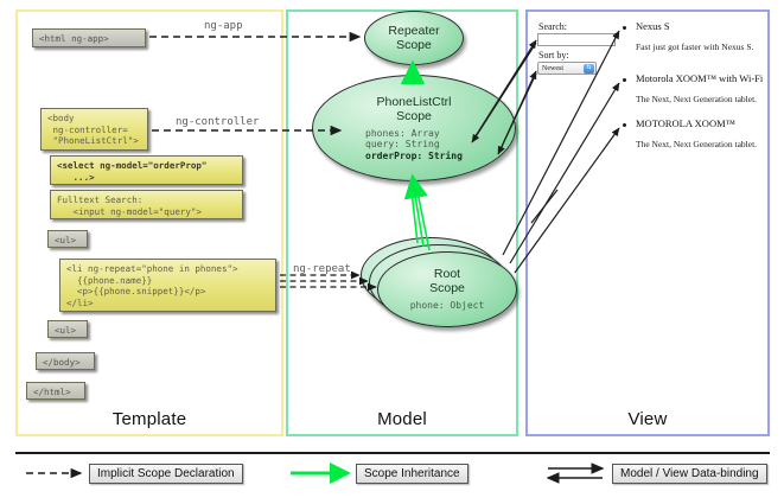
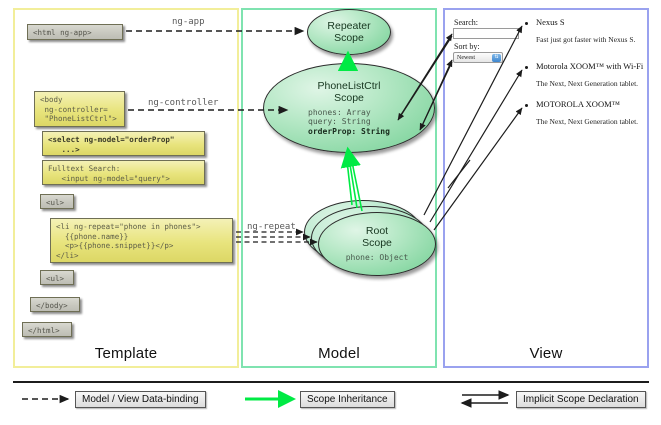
  Template
  Model
  View
  <html ng-app>
  <body
  ng-controller=
  "PhoneListCtrl">
  <select ng-model="orderProp"
  ...>
  Fulltext Search:
  <input ng-model="query">
  <ul>
  <li ng-repeat="phone in phones">
  {{phone.name}}
  <p>{{phone.snippet}}</p>
  </li>
  <ul>
  </body>
  </html>
  ng-app
  ng-controller
  ng-repeat
  Repeater
  Scope
  PhoneListCtrl
  Scope
  phones: Array
  query: String orderProp: String
  Root
  Scope
  phone: Object
  Search:
  Sort by:
  Nexus S
  Fast just got faster with Nexus S.
  Motorola XOOM™ with Wi-Fi
  The Next, Next Generation tablet.
  MOTOROLA XOOM™
  The Next, Next Generation tablet.
- Implicit Scope Declaration
+ Model / View Data-binding
  Scope Inheritance
- Model / View Data-binding
+ Implicit Scope Declaration
